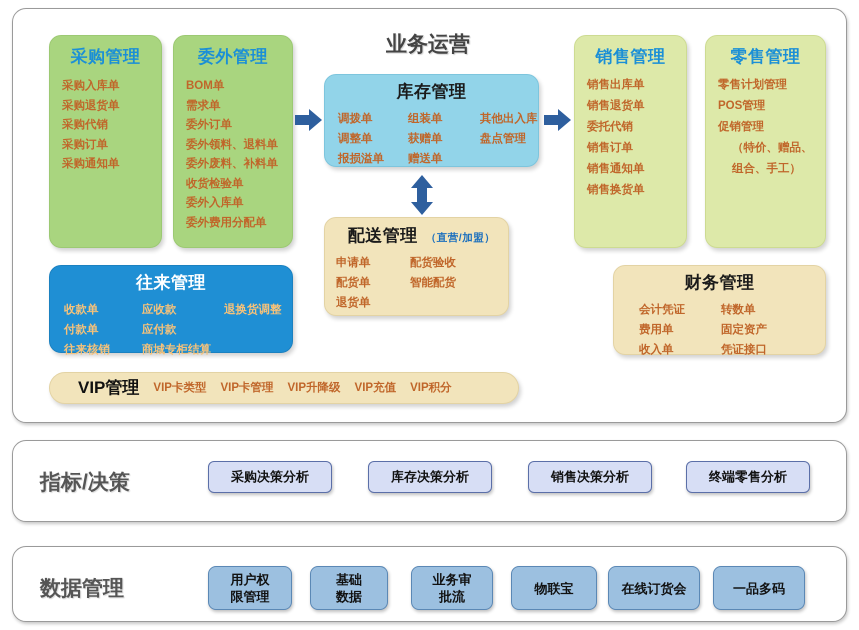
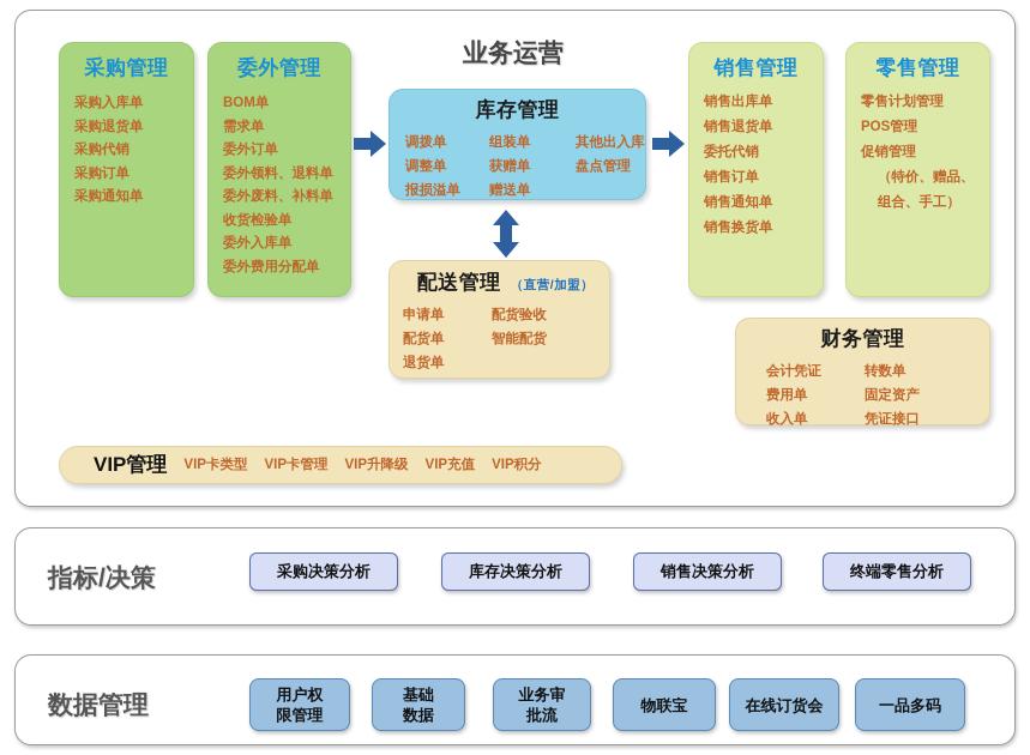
  业务运营
  采购管理
  采购入库单
  采购退货单
  采购代销
  采购订单
  采购通知单
  委外管理
  BOM单
  需求单
  委外订单
  委外领料、退料单
  委外废料、补料单
  收货检验单
  委外入库单
  委外费用分配单
  库存管理
  调拨单
  组装单
  其他出入库
  调整单
  获赠单
  盘点管理
  报损溢单
  赠送单
  配送管理
  （直营/加盟）
  申请单
  配货验收
  配货单
  智能配货
  退货单
  销售管理
  销售出库单
  销售退货单
  委托代销
  销售订单
  销售通知单
  销售换货单
  零售管理
  零售计划管理
  POS管理
  促销管理
  （特价、赠品、
  组合、手工）
- 往来管理
- 收款单
- 应收款
- 退换货调整
- 付款单
- 应付款
- 往来核销
- 商城专柜结算
  财务管理
  会计凭证
  转数单
  费用单
  固定资产
  收入单
  凭证接口
  VIP管理
  VIP卡类型
  VIP卡管理
  VIP升降级
  VIP充值
  VIP积分
  指标/决策
  采购决策分析
  库存决策分析
  销售决策分析
  终端零售分析
  数据管理
  用户权
  限管理
  基础
  数据
  业务审
  批流
  物联宝
  在线订货会
  一品多码
